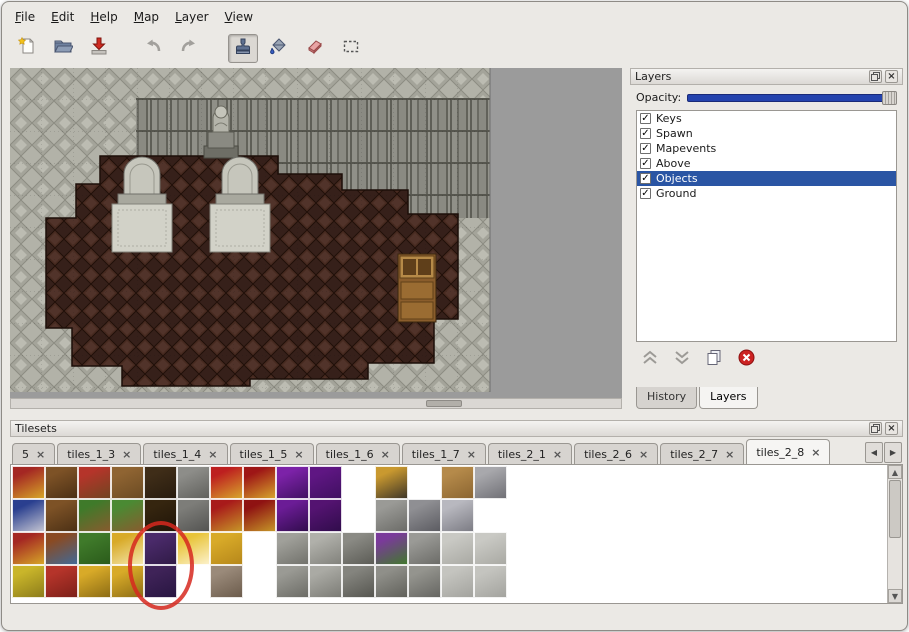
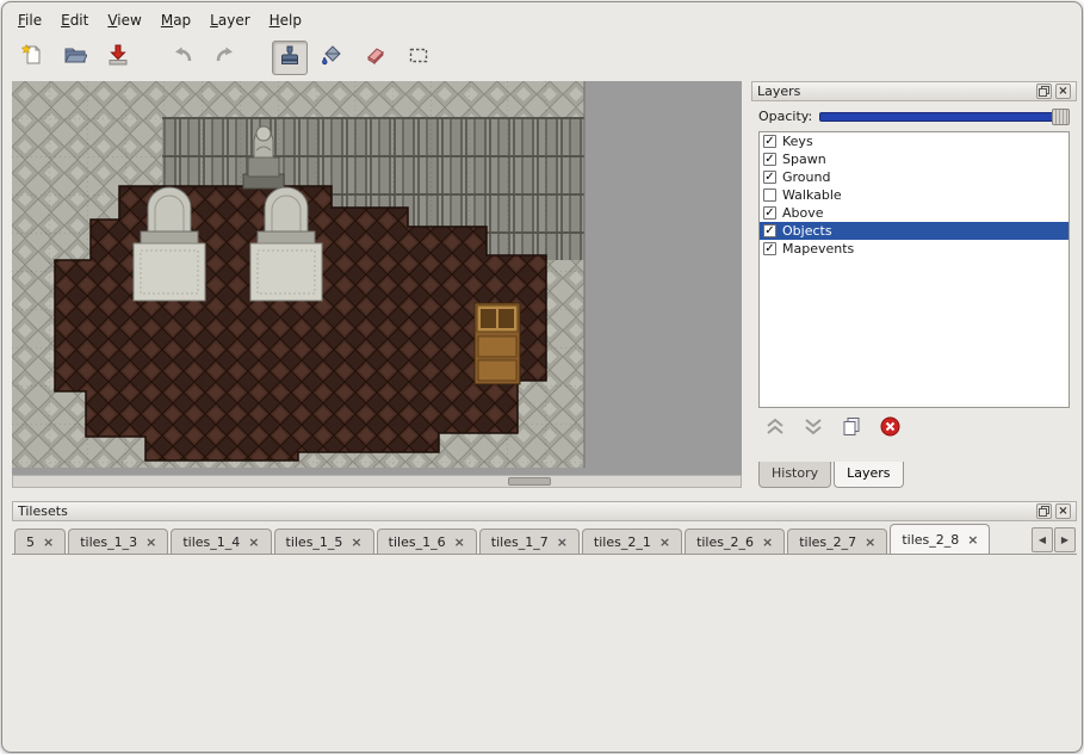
  File
  Edit
- Help
+ View
  Map
  Layer
- View
+ Help
  Layers
  ×
  Opacity:
  ✓
  Keys
  ✓
  Spawn
  ✓
- Mapevents
+ Ground
+ Walkable
  ✓
  Above
  ✓
  Objects
  ✓
- Ground
+ Mapevents
  History
  Layers
  Tilesets
  ×
  5
  ×
  tiles_1_3
  ×
  tiles_1_4
  ×
  tiles_1_5
  ×
  tiles_1_6
  ×
  tiles_1_7
  ×
  tiles_2_1
  ×
  tiles_2_6
  ×
  tiles_2_7
  ×
  tiles_2_8
  ×
  ◀
  ▶
- ▲
- ▼
